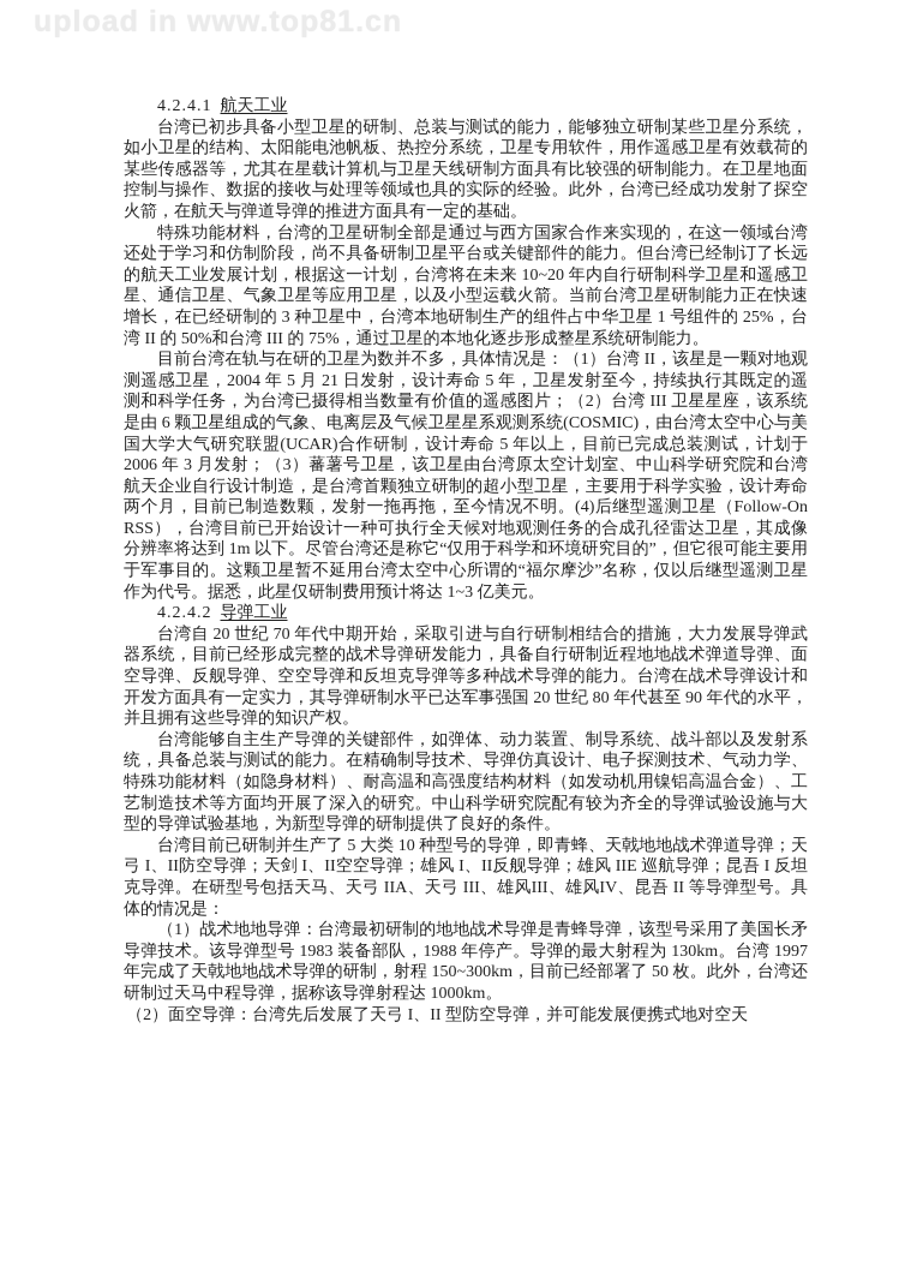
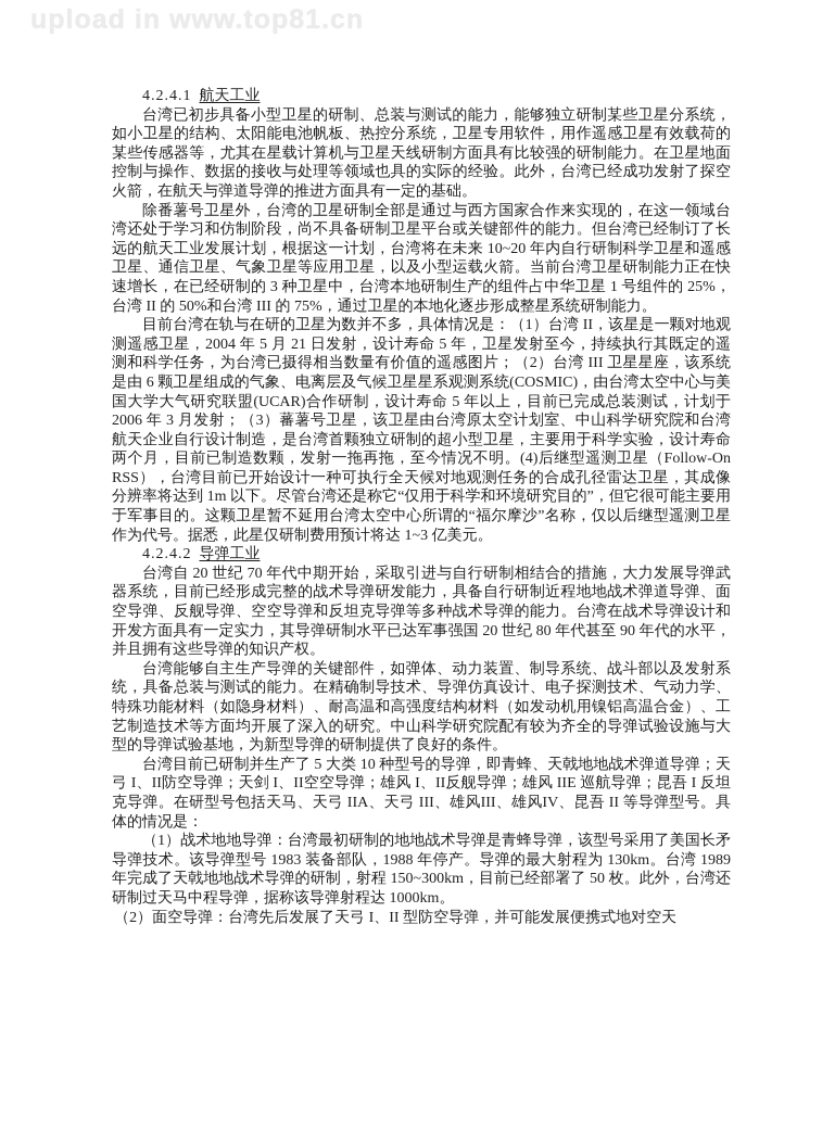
  4.2.4.1 航天工业
  台湾已初步具备小型卫星的研制、总装与测试的能力，能够独立研制某些卫星分系统，如小卫星的结构、太阳能电池帆板、热控分系统，卫星专用软件，用作遥感卫星有效载荷的某些传感器等，尤其在星载计算机与卫星天线研制方面具有比较强的研制能力。在卫星地面控制与操作、数据的接收与处理等领域也具的实际的经验。此外，台湾已经成功发射了探空火箭，在航天与弹道导弹的推进方面具有一定的基础。
- 特殊功能材料，台湾的卫星研制全部是通过与西方国家合作来实现的，在这一领域台湾还处于学习和仿制阶段，尚不具备研制卫星平台或关键部件的能力。但台湾已经制订了长远的航天工业发展计划，根据这一计划，台湾将在未来 10~20 年内自行研制科学卫星和遥感卫星、通信卫星、气象卫星等应用卫星，以及小型运载火箭。当前台湾卫星研制能力正在快速增长，在已经研制的 3 种卫星中，台湾本地研制生产的组件占中华卫星 1 号组件的 25%，台湾 II 的 50%和台湾 III 的 75%，通过卫星的本地化逐步形成整星系统研制能力。
+ 除番薯号卫星外，台湾的卫星研制全部是通过与西方国家合作来实现的，在这一领域台湾还处于学习和仿制阶段，尚不具备研制卫星平台或关键部件的能力。但台湾已经制订了长远的航天工业发展计划，根据这一计划，台湾将在未来 10~20 年内自行研制科学卫星和遥感卫星、通信卫星、气象卫星等应用卫星，以及小型运载火箭。当前台湾卫星研制能力正在快速增长，在已经研制的 3 种卫星中，台湾本地研制生产的组件占中华卫星 1 号组件的 25%，台湾 II 的 50%和台湾 III 的 75%，通过卫星的本地化逐步形成整星系统研制能力。
  目前台湾在轨与在研的卫星为数并不多，具体情况是：（1）台湾 II，该星是一颗对地观测遥感卫星，2004 年 5 月 21 日发射，设计寿命 5 年，卫星发射至今，持续执行其既定的遥测和科学任务，为台湾已摄得相当数量有价值的遥感图片；（2）台湾 III 卫星星座，该系统是由 6 颗卫星组成的气象、电离层及气候卫星星系观测系统(COSMIC)，由台湾太空中心与美国大学大气研究联盟(UCAR)合作研制，设计寿命 5 年以上，目前已完成总装测试，计划于 2006 年 3 月发射；（3）蕃薯号卫星，该卫星由台湾原太空计划室、中山科学研究院和台湾航天企业自行设计制造，是台湾首颗独立研制的超小型卫星，主要用于科学实验，设计寿命两个月，目前已制造数颗，发射一拖再拖，至今情况不明。(4)后继型遥测卫星（Follow-On RSS），台湾目前已开始设计一种可执行全天候对地观测任务的合成孔径雷达卫星，其成像分辨率将达到 1m 以下。尽管台湾还是称它“仅用于科学和环境研究目的”，但它很可能主要用于军事目的。这颗卫星暂不延用台湾太空中心所谓的“福尔摩沙”名称，仅以后继型遥测卫星作为代号。据悉，此星仅研制费用预计将达 1~3 亿美元。
  4.2.4.2 导弹工业
  台湾自 20 世纪 70 年代中期开始，采取引进与自行研制相结合的措施，大力发展导弹武器系统，目前已经形成完整的战术导弹研发能力，具备自行研制近程地地战术弹道导弹、面空导弹、反舰导弹、空空导弹和反坦克导弹等多种战术导弹的能力。台湾在战术导弹设计和开发方面具有一定实力，其导弹研制水平已达军事强国 20 世纪 80 年代甚至 90 年代的水平，并且拥有这些导弹的知识产权。
  台湾能够自主生产导弹的关键部件，如弹体、动力装置、制导系统、战斗部以及发射系统，具备总装与测试的能力。在精确制导技术、导弹仿真设计、电子探测技术、气动力学、特殊功能材料（如隐身材料）、耐高温和高强度结构材料（如发动机用镍铝高温合金）、工艺制造技术等方面均开展了深入的研究。中山科学研究院配有较为齐全的导弹试验设施与大型的导弹试验基地，为新型导弹的研制提供了良好的条件。
  台湾目前已研制并生产了 5 大类 10 种型号的导弹，即青蜂、天戟地地战术弹道导弹；天弓 I、II防空导弹；天剑 I、II空空导弹；雄风 I、II反舰导弹；雄风 IIE 巡航导弹；昆吾 I 反坦克导弹。在研型号包括天马、天弓 IIA、天弓 III、雄风III、雄风IV、昆吾 II 等导弹型号。具体的情况是：
- （1）战术地地导弹：台湾最初研制的地地战术导弹是青蜂导弹，该型号采用了美国长矛导弹技术。该导弹型号 1983 装备部队，1988 年停产。导弹的最大射程为 130km。台湾 1997 年完成了天戟地地战术导弹的研制，射程 150~300km，目前已经部署了 50 枚。此外，台湾还研制过天马中程导弹，据称该导弹射程达 1000km。
+ （1）战术地地导弹：台湾最初研制的地地战术导弹是青蜂导弹，该型号采用了美国长矛导弹技术。该导弹型号 1983 装备部队，1988 年停产。导弹的最大射程为 130km。台湾 1989 年完成了天戟地地战术导弹的研制，射程 150~300km，目前已经部署了 50 枚。此外，台湾还研制过天马中程导弹，据称该导弹射程达 1000km。
  （2）面空导弹：台湾先后发展了天弓 I、II 型防空导弹，并可能发展便携式地对空天
